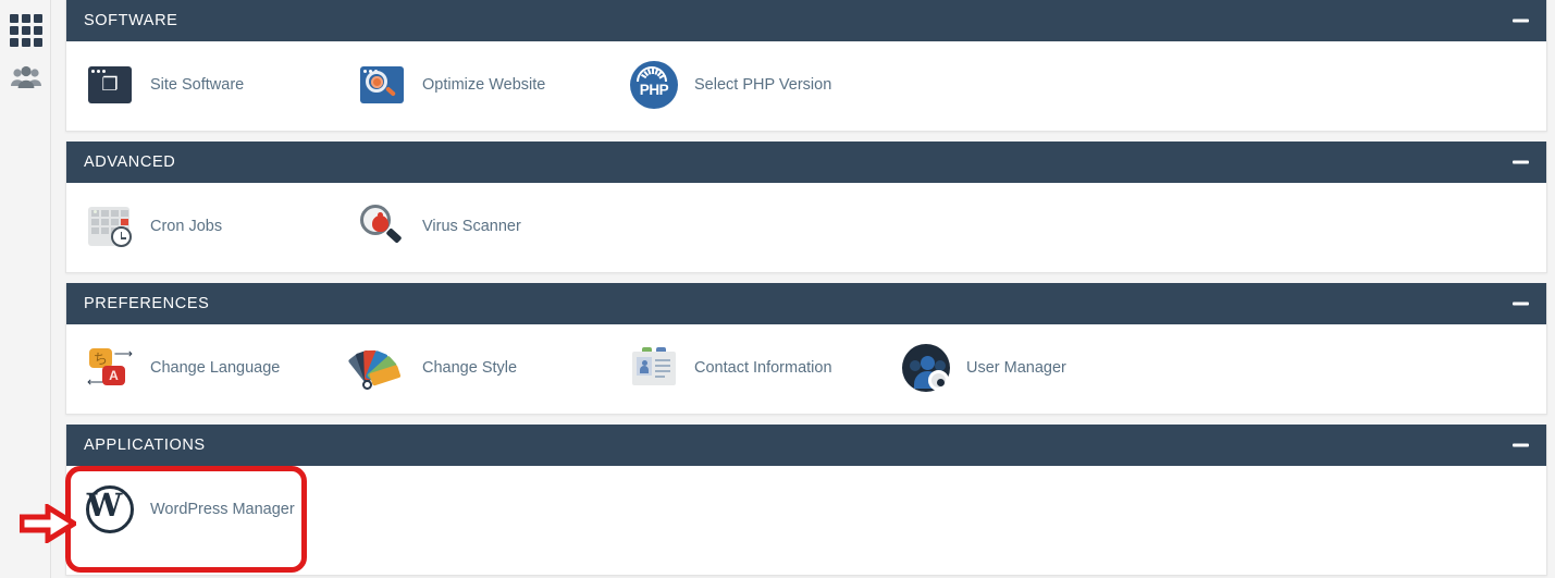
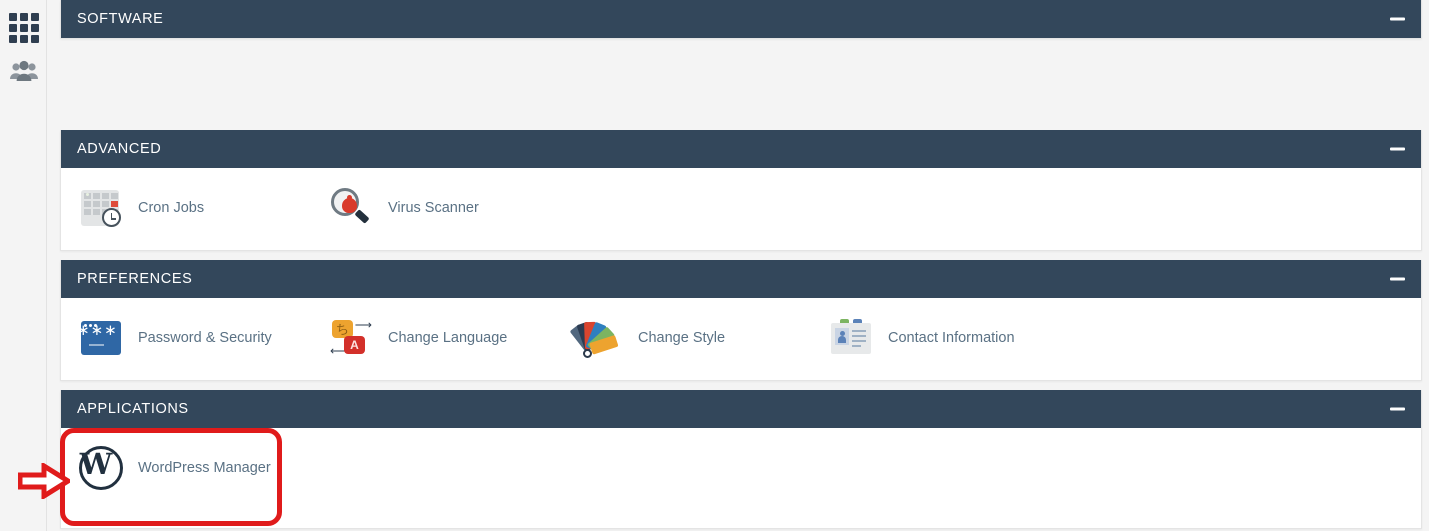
  SOFTWARE
- ❐
- Site Software
- Optimize Website
- PHP
- Select PHP Version
  ADVANCED
  Cron Jobs
  Virus Scanner
  PREFERENCES
+ ∗∗∗—
+ Password & Security
  ⟶
  ⟵
  ち
  A
  Change Language
  Change Style
  Contact Information
- User Manager
  APPLICATIONS
  W
  WordPress Manager
